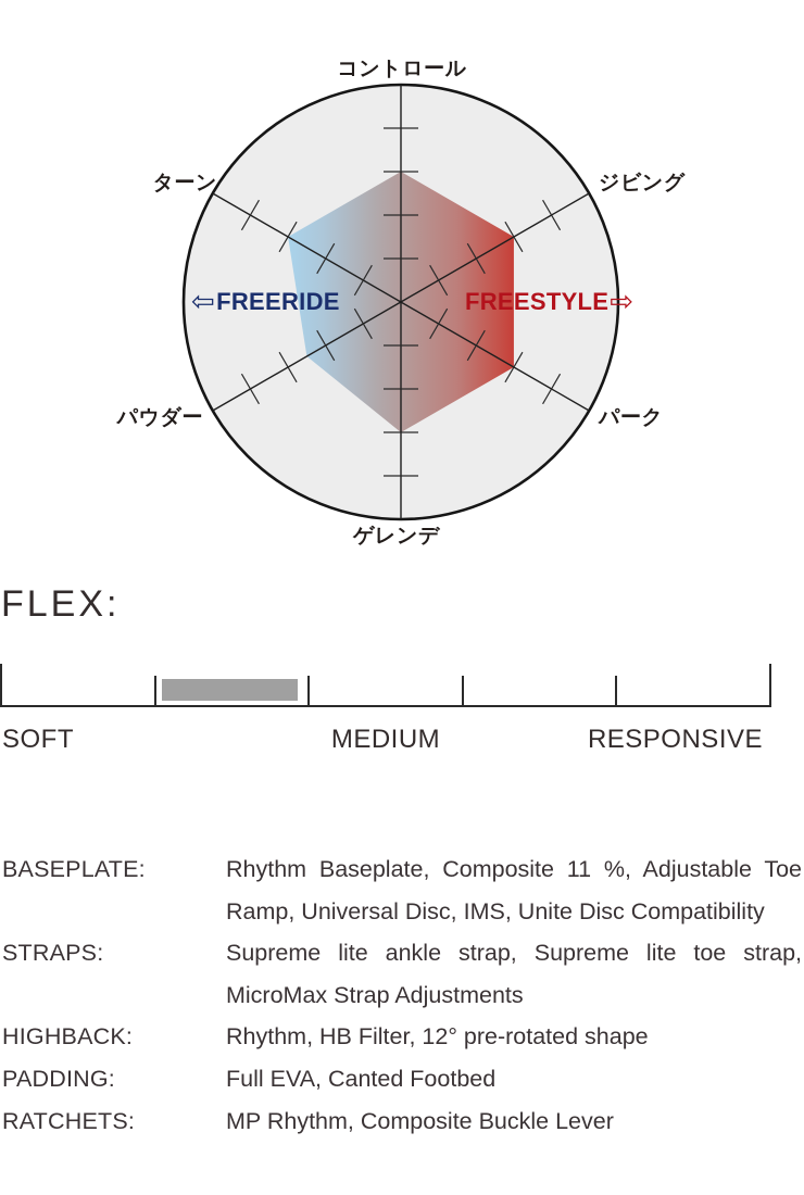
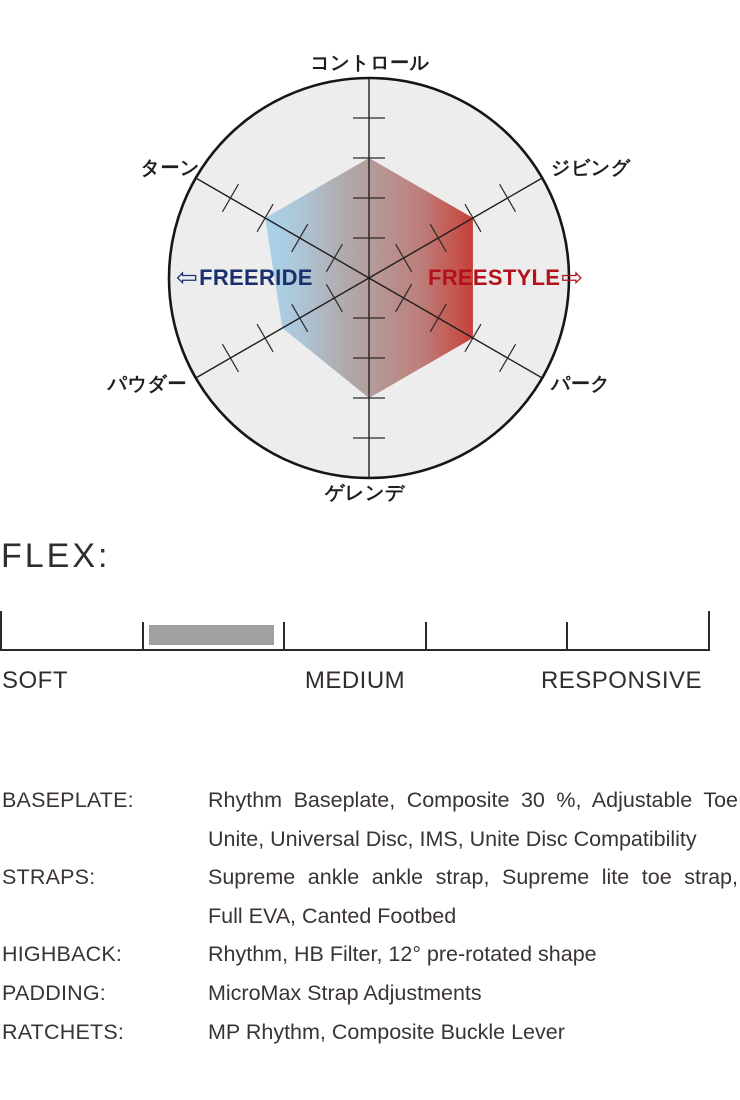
  コントロール
  ジビング
  パーク
  ゲレンデ
  パウダー
  ターン
  ⇦
  FREERIDE
  FREESTYLE
  ⇨
  FLEX:
  SOFT
  MEDIUM
  RESPONSIVE
  BASEPLATE:
- Rhythm Baseplate, Composite 11 %, Adjustable Toe
+ Rhythm Baseplate, Composite 30 %, Adjustable Toe
- Ramp, Universal Disc, IMS, Unite Disc Compatibility
+ Unite, Universal Disc, IMS, Unite Disc Compatibility
  STRAPS:
- Supreme lite ankle strap, Supreme lite toe strap,
+ Supreme ankle ankle strap, Supreme lite toe strap,
- MicroMax Strap Adjustments
+ Full EVA, Canted Footbed
  HIGHBACK:
  Rhythm, HB Filter, 12° pre-rotated shape
  PADDING:
- Full EVA, Canted Footbed
+ MicroMax Strap Adjustments
  RATCHETS:
  MP Rhythm, Composite Buckle Lever
